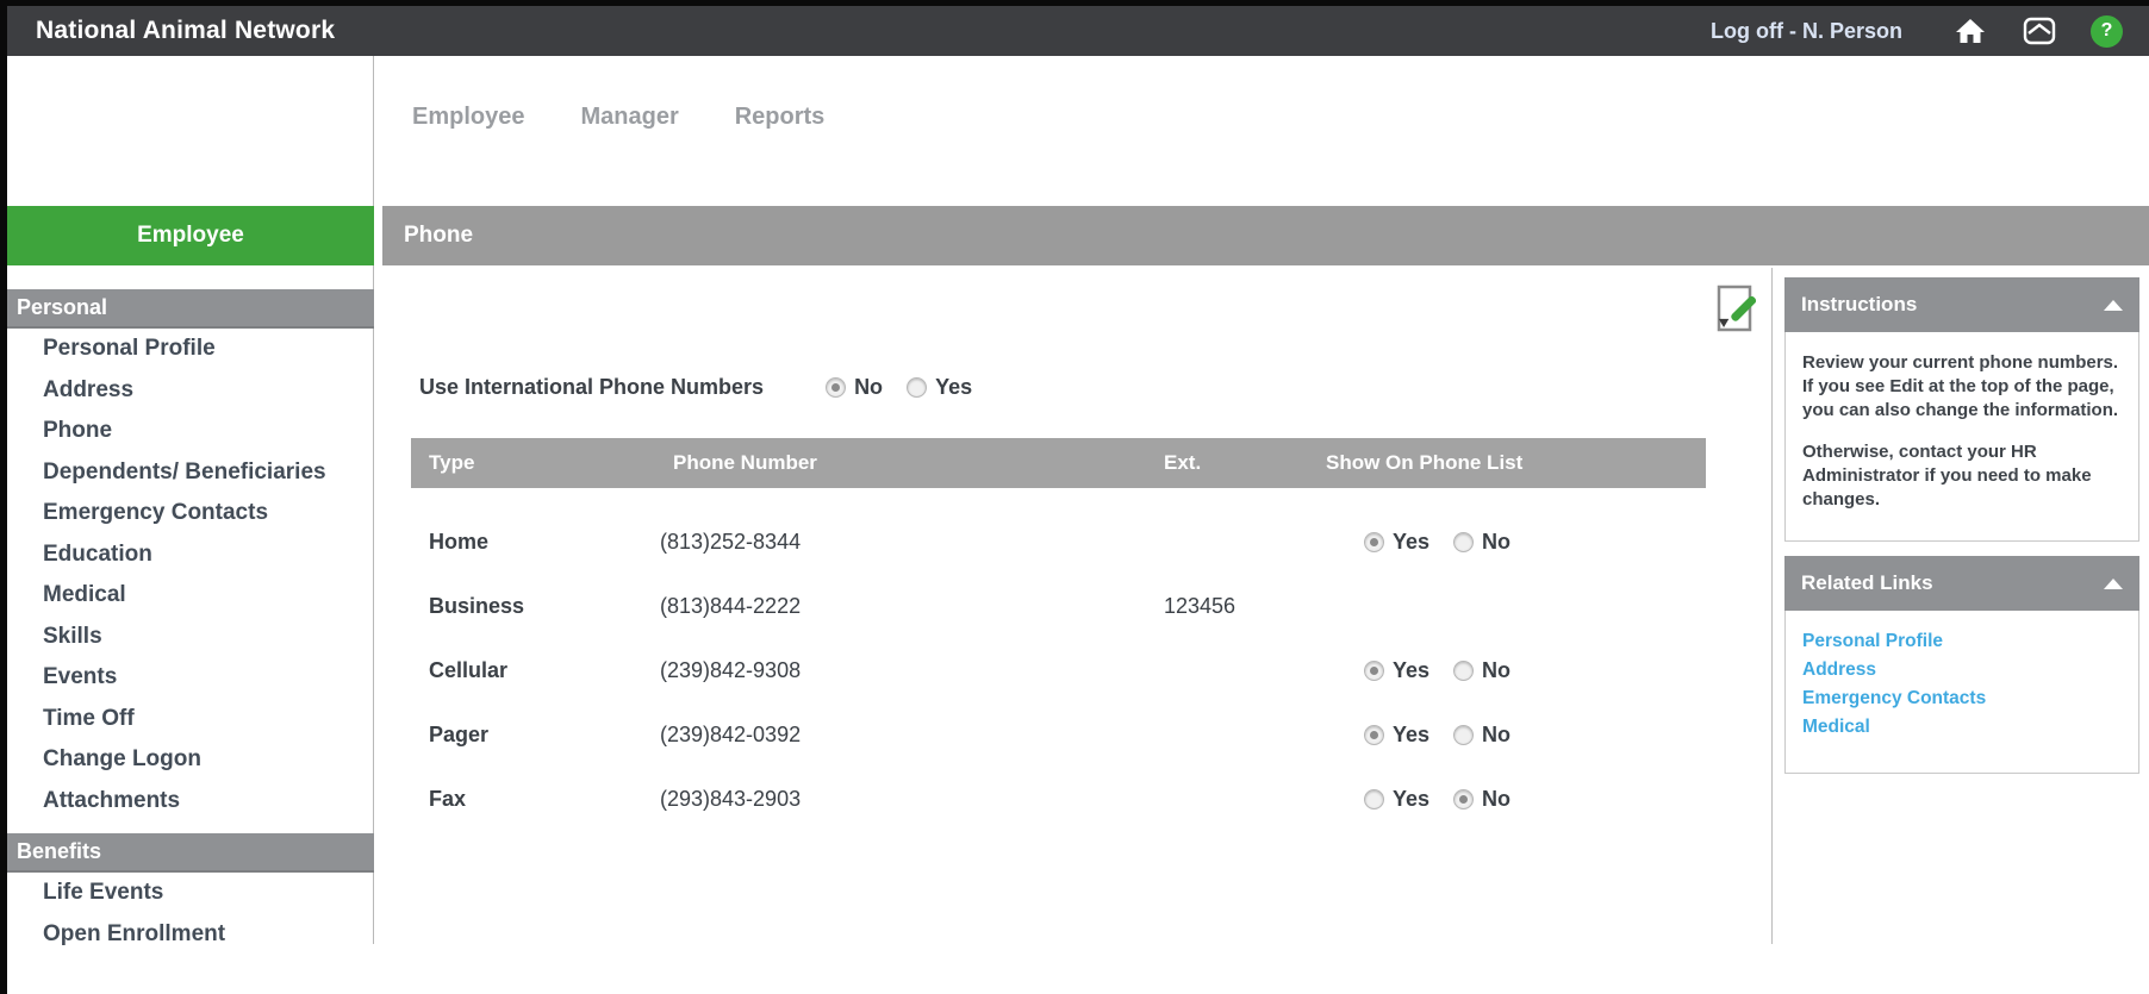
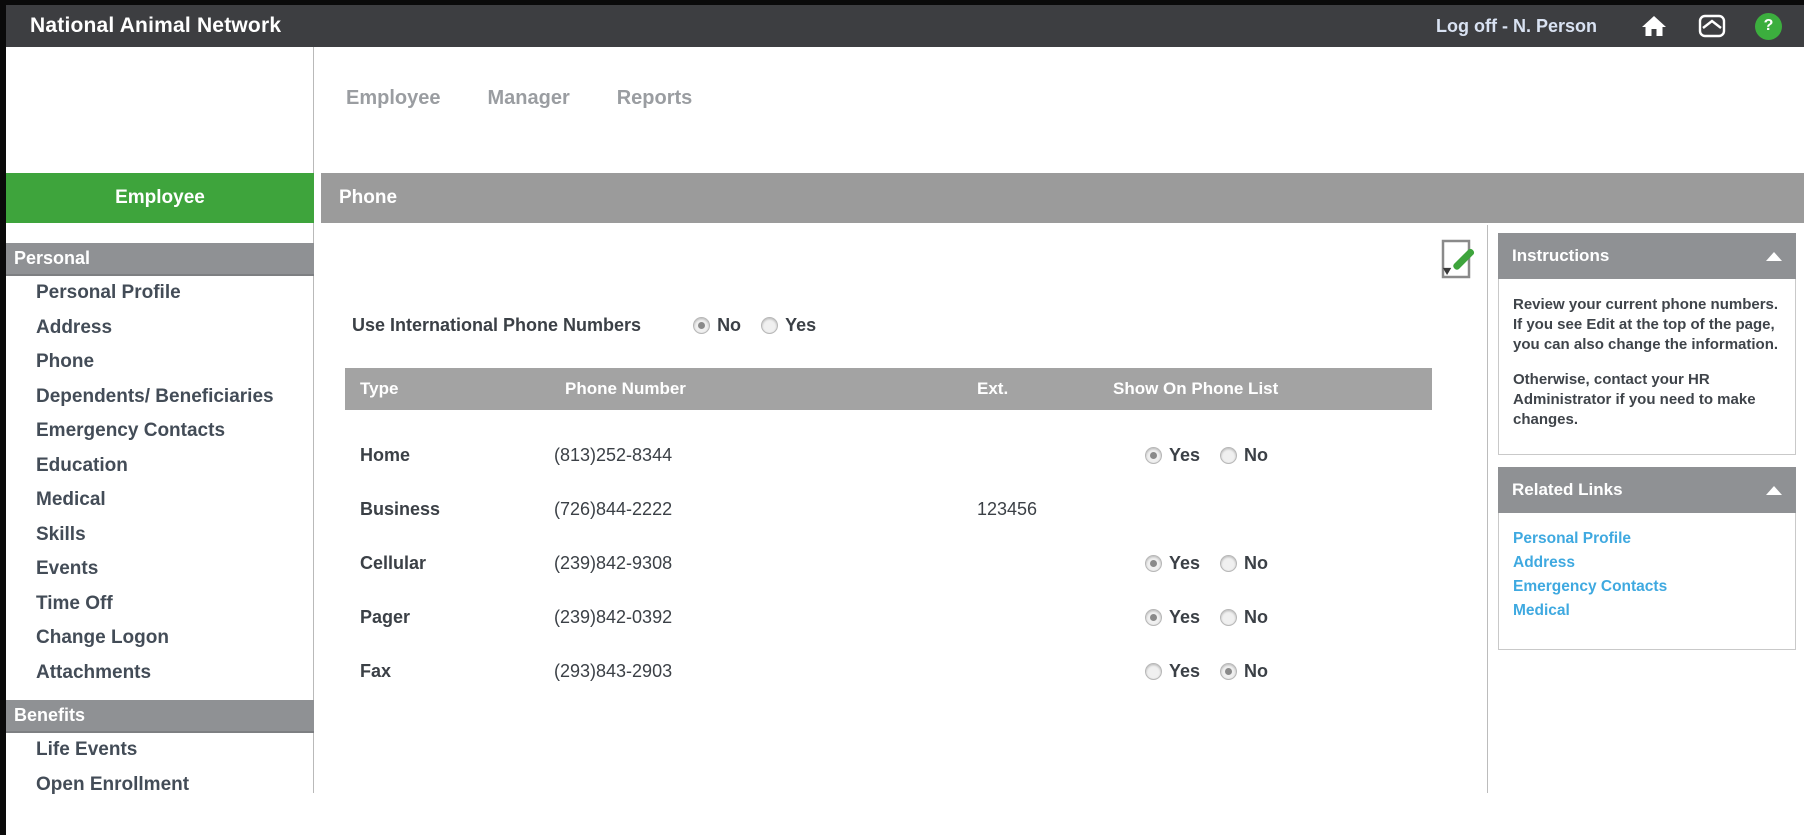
  National Animal Network
  Log off - N. Person
  ?
  Employee
  Manager
  Reports
  Employee
  Personal
  Personal Profile
  Address
  Phone
  Dependents/ Beneficiaries
  Emergency Contacts
  Education
  Medical
  Skills
  Events
  Time Off
  Change Logon
  Attachments
  Benefits
  Life Events
  Open Enrollment
  Phone
  Use International Phone Numbers
  No
  Yes
  Type
  Phone Number
  Ext.
  Show On Phone List
  Home
  (813)252-8344
  Yes
  No
  Business
- (813)844-2222
+ (726)844-2222
  123456
  Cellular
  (239)842-9308
  Yes
  No
  Pager
  (239)842-0392
  Yes
  No
  Fax
  (293)843-2903
  Yes
  No
  Instructions
  Review your current phone numbers. If you see Edit at the top of the page, you can also change the information.
  Otherwise, contact your HR Administrator if you need to make changes.
  Related Links
  Personal Profile
  Address
  Emergency Contacts
  Medical
